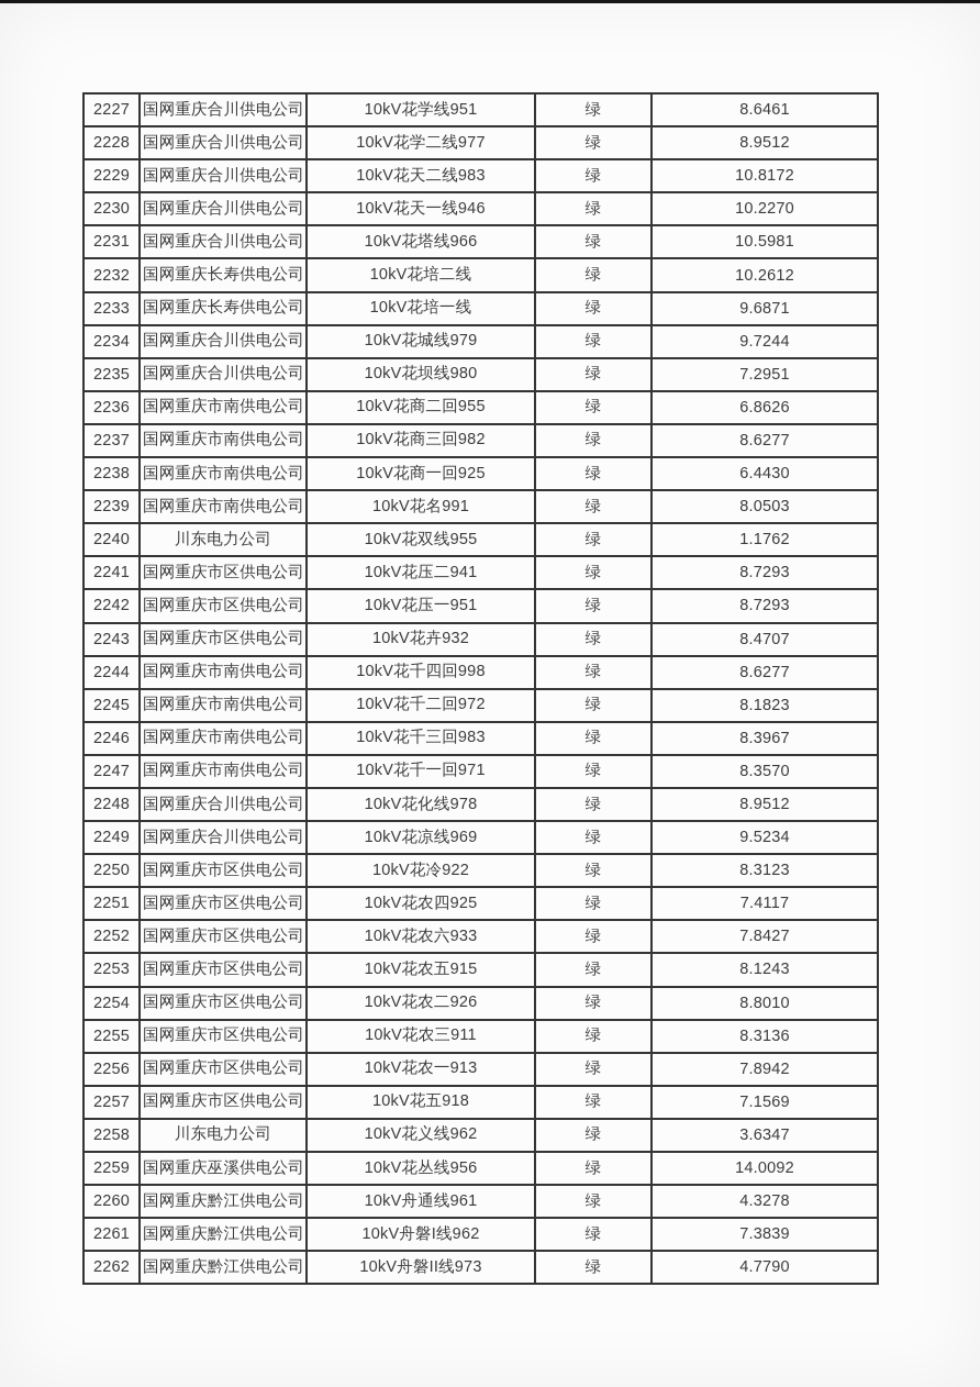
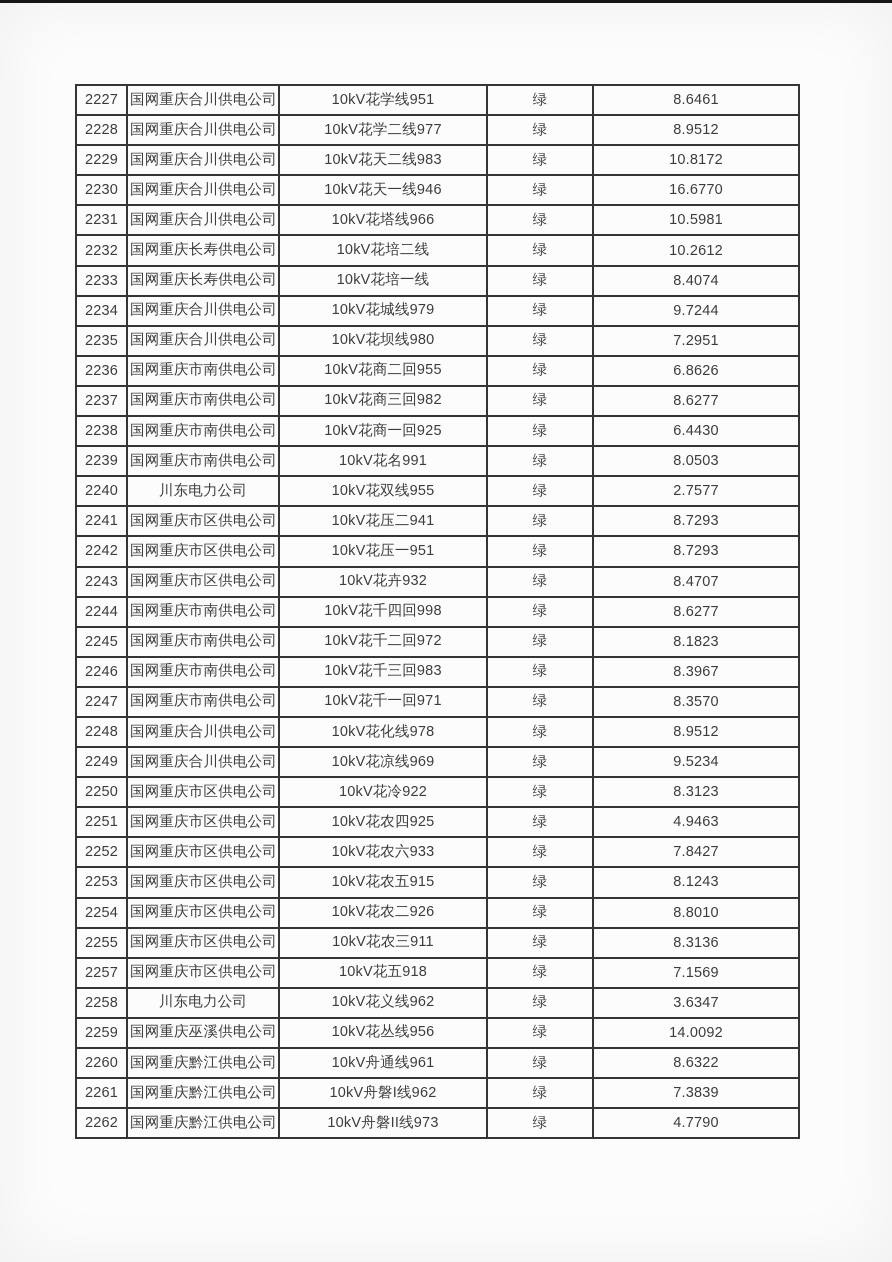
  2227	国网重庆合川供电公司	10kV花学线951	绿	8.6461
  2228	国网重庆合川供电公司	10kV花学二线977	绿	8.9512
  2229	国网重庆合川供电公司	10kV花天二线983	绿	10.8172
- 2230	国网重庆合川供电公司	10kV花天一线946	绿	10.2270
+ 2230	国网重庆合川供电公司	10kV花天一线946	绿	16.6770
  2231	国网重庆合川供电公司	10kV花塔线966	绿	10.5981
  2232	国网重庆长寿供电公司	10kV花培二线	绿	10.2612
- 2233	国网重庆长寿供电公司	10kV花培一线	绿	9.6871
+ 2233	国网重庆长寿供电公司	10kV花培一线	绿	8.4074
  2234	国网重庆合川供电公司	10kV花城线979	绿	9.7244
  2235	国网重庆合川供电公司	10kV花坝线980	绿	7.2951
  2236	国网重庆市南供电公司	10kV花商二回955	绿	6.8626
  2237	国网重庆市南供电公司	10kV花商三回982	绿	8.6277
  2238	国网重庆市南供电公司	10kV花商一回925	绿	6.4430
  2239	国网重庆市南供电公司	10kV花名991	绿	8.0503
- 2240	川东电力公司	10kV花双线955	绿	1.1762
+ 2240	川东电力公司	10kV花双线955	绿	2.7577
  2241	国网重庆市区供电公司	10kV花压二941	绿	8.7293
  2242	国网重庆市区供电公司	10kV花压一951	绿	8.7293
  2243	国网重庆市区供电公司	10kV花卉932	绿	8.4707
  2244	国网重庆市南供电公司	10kV花千四回998	绿	8.6277
  2245	国网重庆市南供电公司	10kV花千二回972	绿	8.1823
  2246	国网重庆市南供电公司	10kV花千三回983	绿	8.3967
  2247	国网重庆市南供电公司	10kV花千一回971	绿	8.3570
  2248	国网重庆合川供电公司	10kV花化线978	绿	8.9512
  2249	国网重庆合川供电公司	10kV花凉线969	绿	9.5234
  2250	国网重庆市区供电公司	10kV花冷922	绿	8.3123
- 2251	国网重庆市区供电公司	10kV花农四925	绿	7.4117
+ 2251	国网重庆市区供电公司	10kV花农四925	绿	4.9463
  2252	国网重庆市区供电公司	10kV花农六933	绿	7.8427
  2253	国网重庆市区供电公司	10kV花农五915	绿	8.1243
  2254	国网重庆市区供电公司	10kV花农二926	绿	8.8010
  2255	国网重庆市区供电公司	10kV花农三911	绿	8.3136
- 2256	国网重庆市区供电公司	10kV花农一913	绿	7.8942
  2257	国网重庆市区供电公司	10kV花五918	绿	7.1569
  2258	川东电力公司	10kV花义线962	绿	3.6347
  2259	国网重庆巫溪供电公司	10kV花丛线956	绿	14.0092
- 2260	国网重庆黔江供电公司	10kV舟通线961	绿	4.3278
+ 2260	国网重庆黔江供电公司	10kV舟通线961	绿	8.6322
  2261	国网重庆黔江供电公司	10kV舟磐I线962	绿	7.3839
  2262	国网重庆黔江供电公司	10kV舟磐II线973	绿	4.7790
